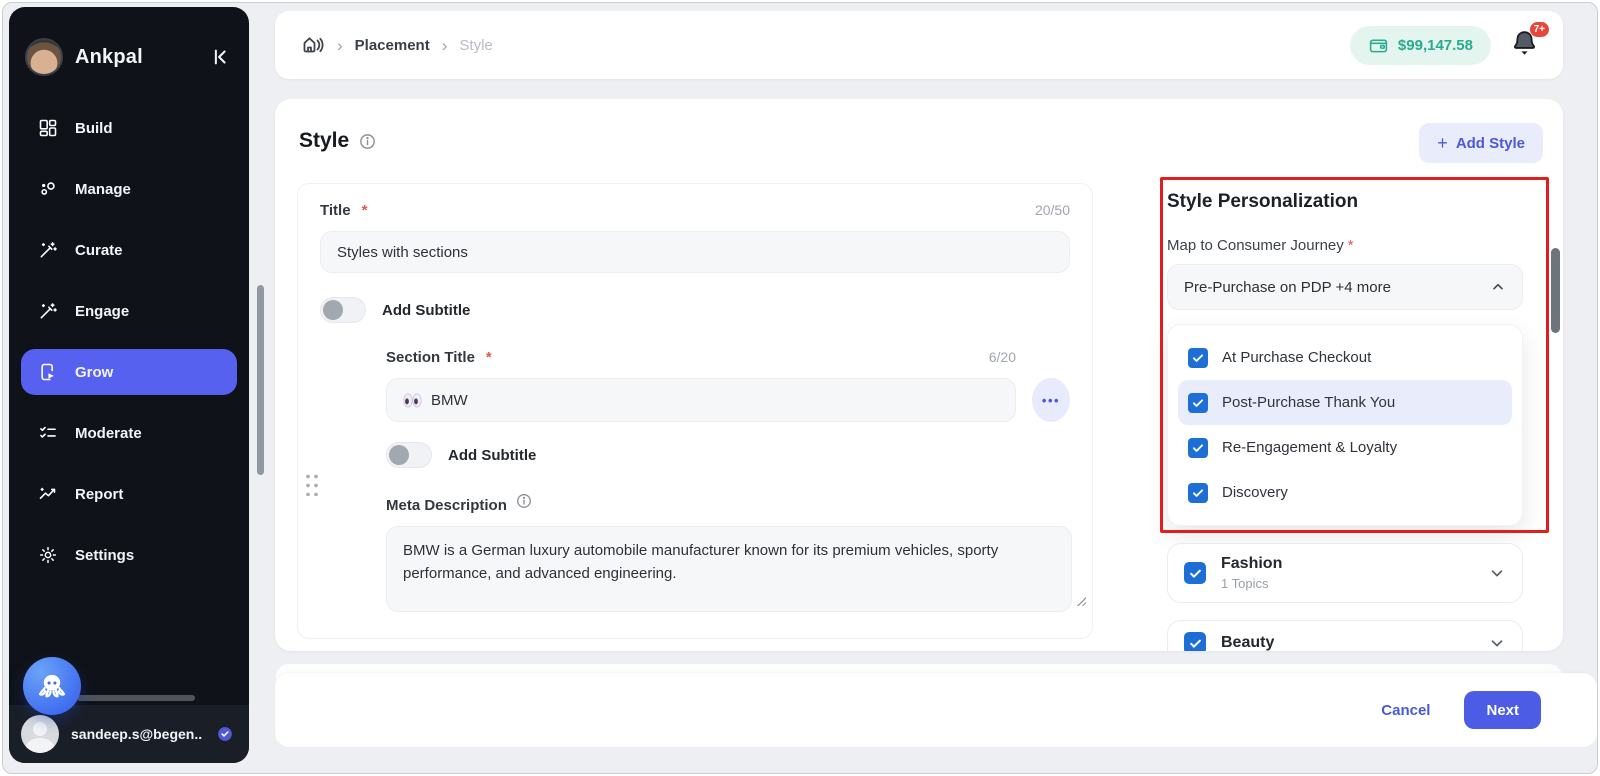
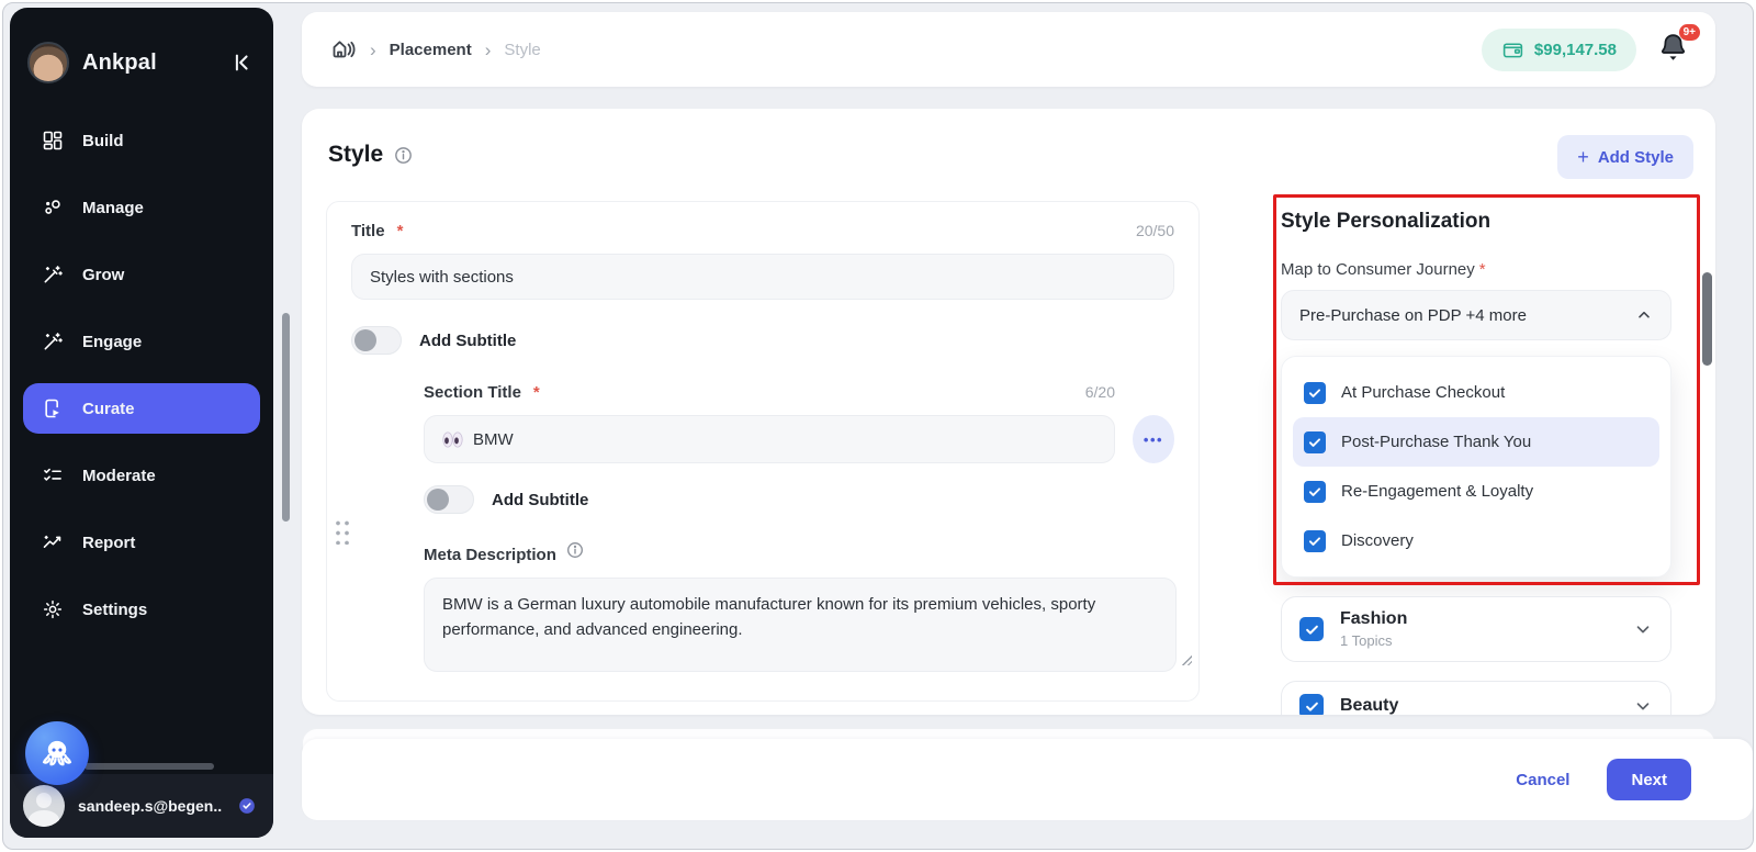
  Ankpal
  Build
  Manage
- Curate
+ Grow
  Engage
- Grow
+ Curate
  Moderate
  Report
  Settings
  sandeep.s@begen..
  ›
  Placement
  ›
  Style
  $99,147.58
- 7+
+ 9+
  Style
  +
  Add Style
  Title
  *
  20/50
  Styles with sections
  Add Subtitle
  Section Title
  *
  6/20
  BMW
  •••
  Add Subtitle
  Meta Description
  Style Personalization
  Map to Consumer Journey *
  Pre-Purchase on PDP +4 more
  At Purchase Checkout
  Post-Purchase Thank You
  Re-Engagement & Loyalty
  Discovery
  Fashion
  1 Topics
  Beauty
  Cancel
  Next
